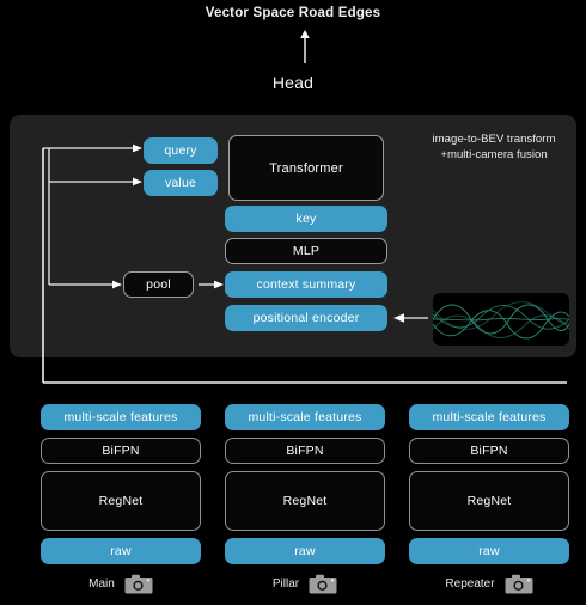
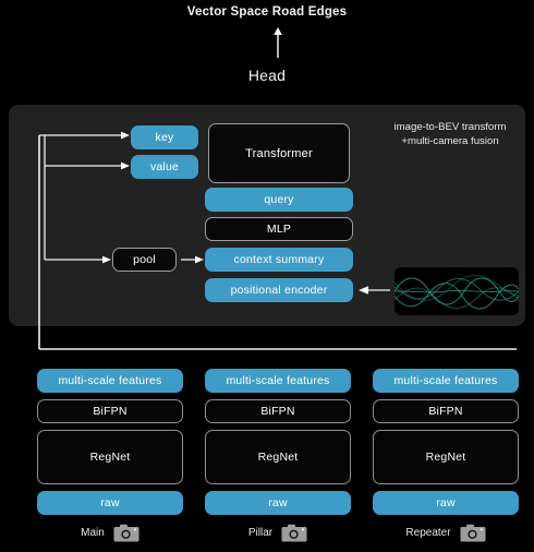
  Vector Space Road Edges
  Head
  image-to-BEV transform
  +multi-camera fusion
- query
+ key
  value
  Transformer
- key
+ query
  MLP
  pool
  context summary
  positional encoder
  multi-scale features
  BiFPN
  RegNet
  raw
  Main
  multi-scale features
  BiFPN
  RegNet
  raw
  Pillar
  multi-scale features
  BiFPN
  RegNet
  raw
  Repeater
